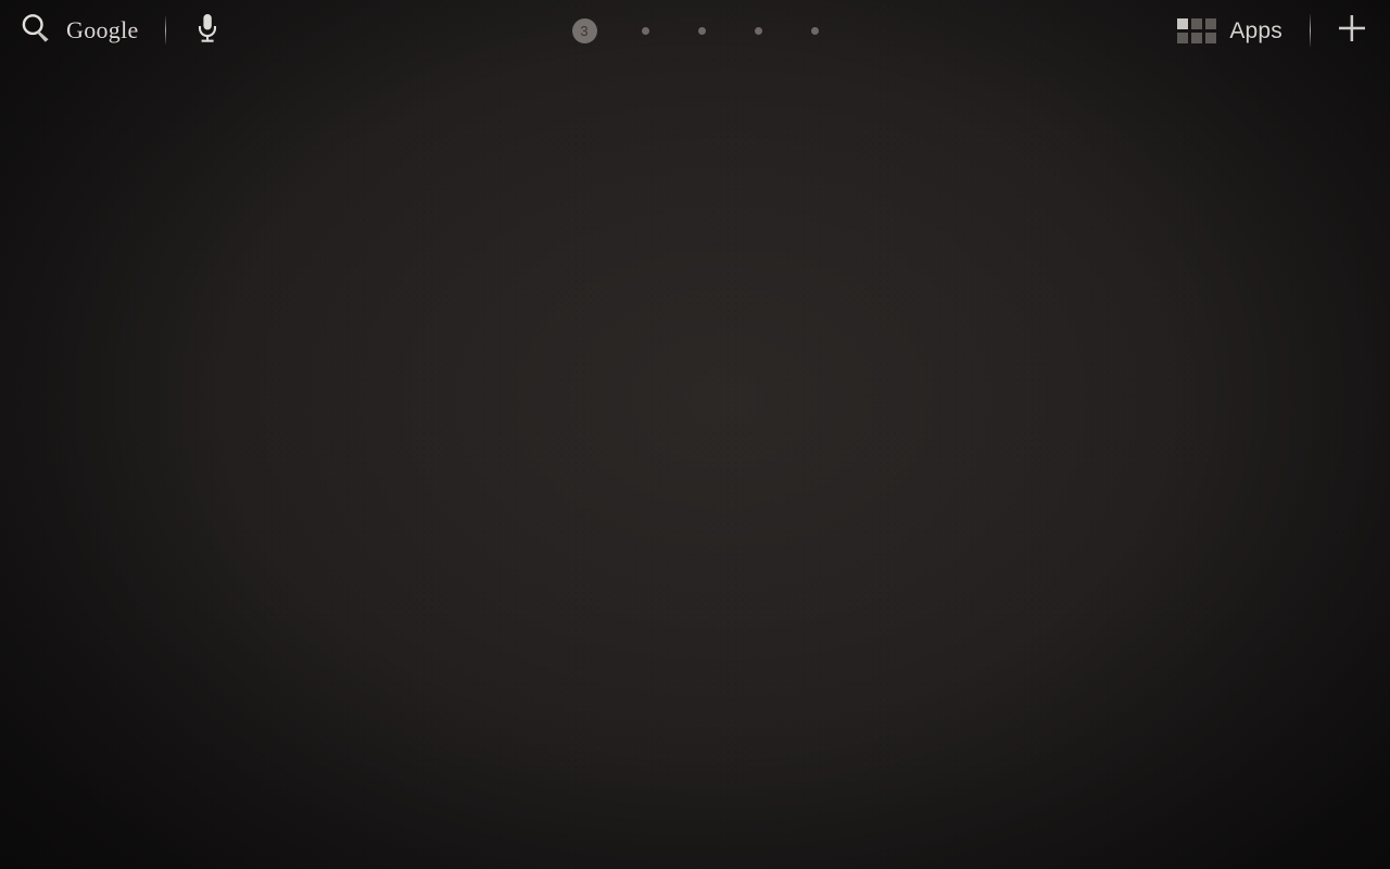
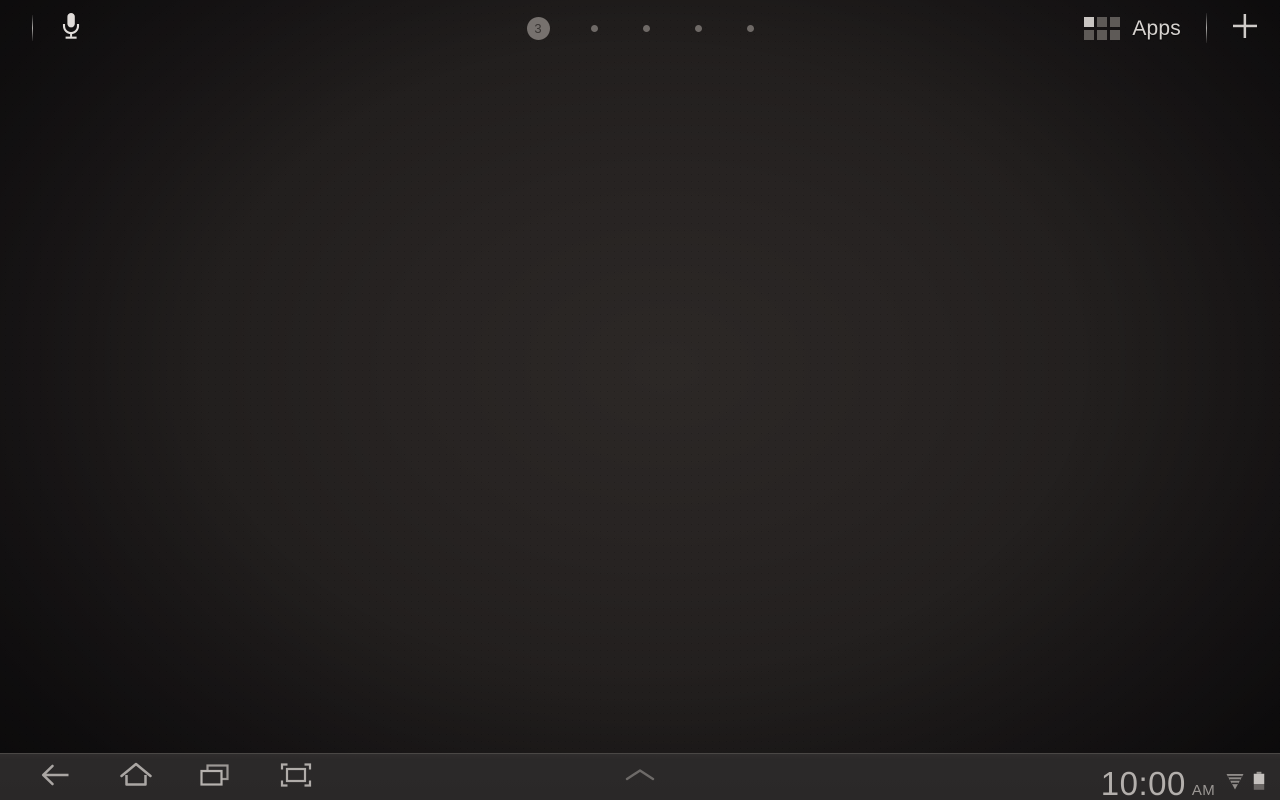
- Google
  3
  Apps
+ 10:00
+ AM
